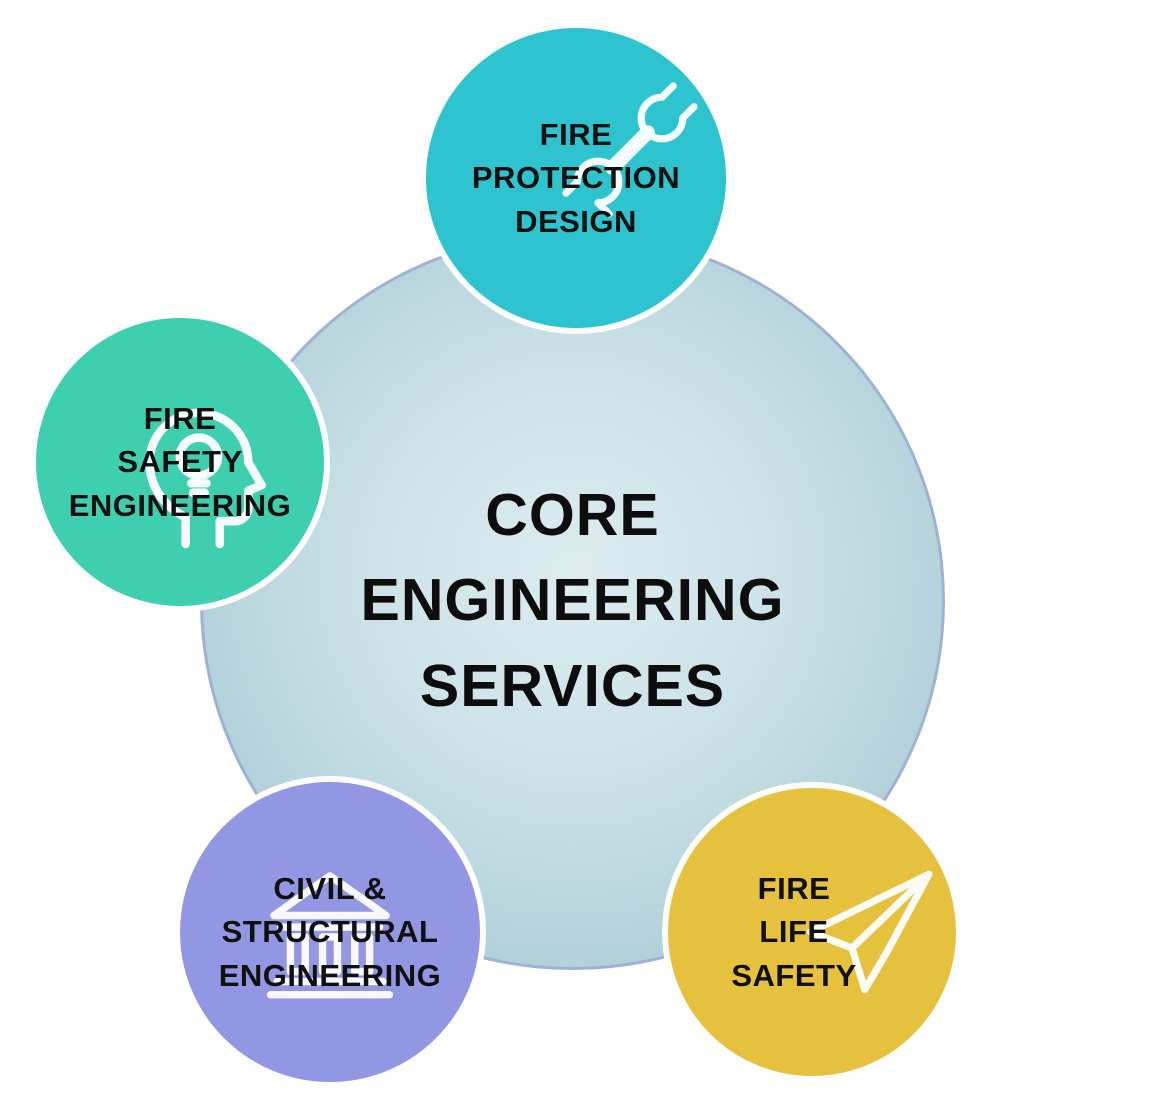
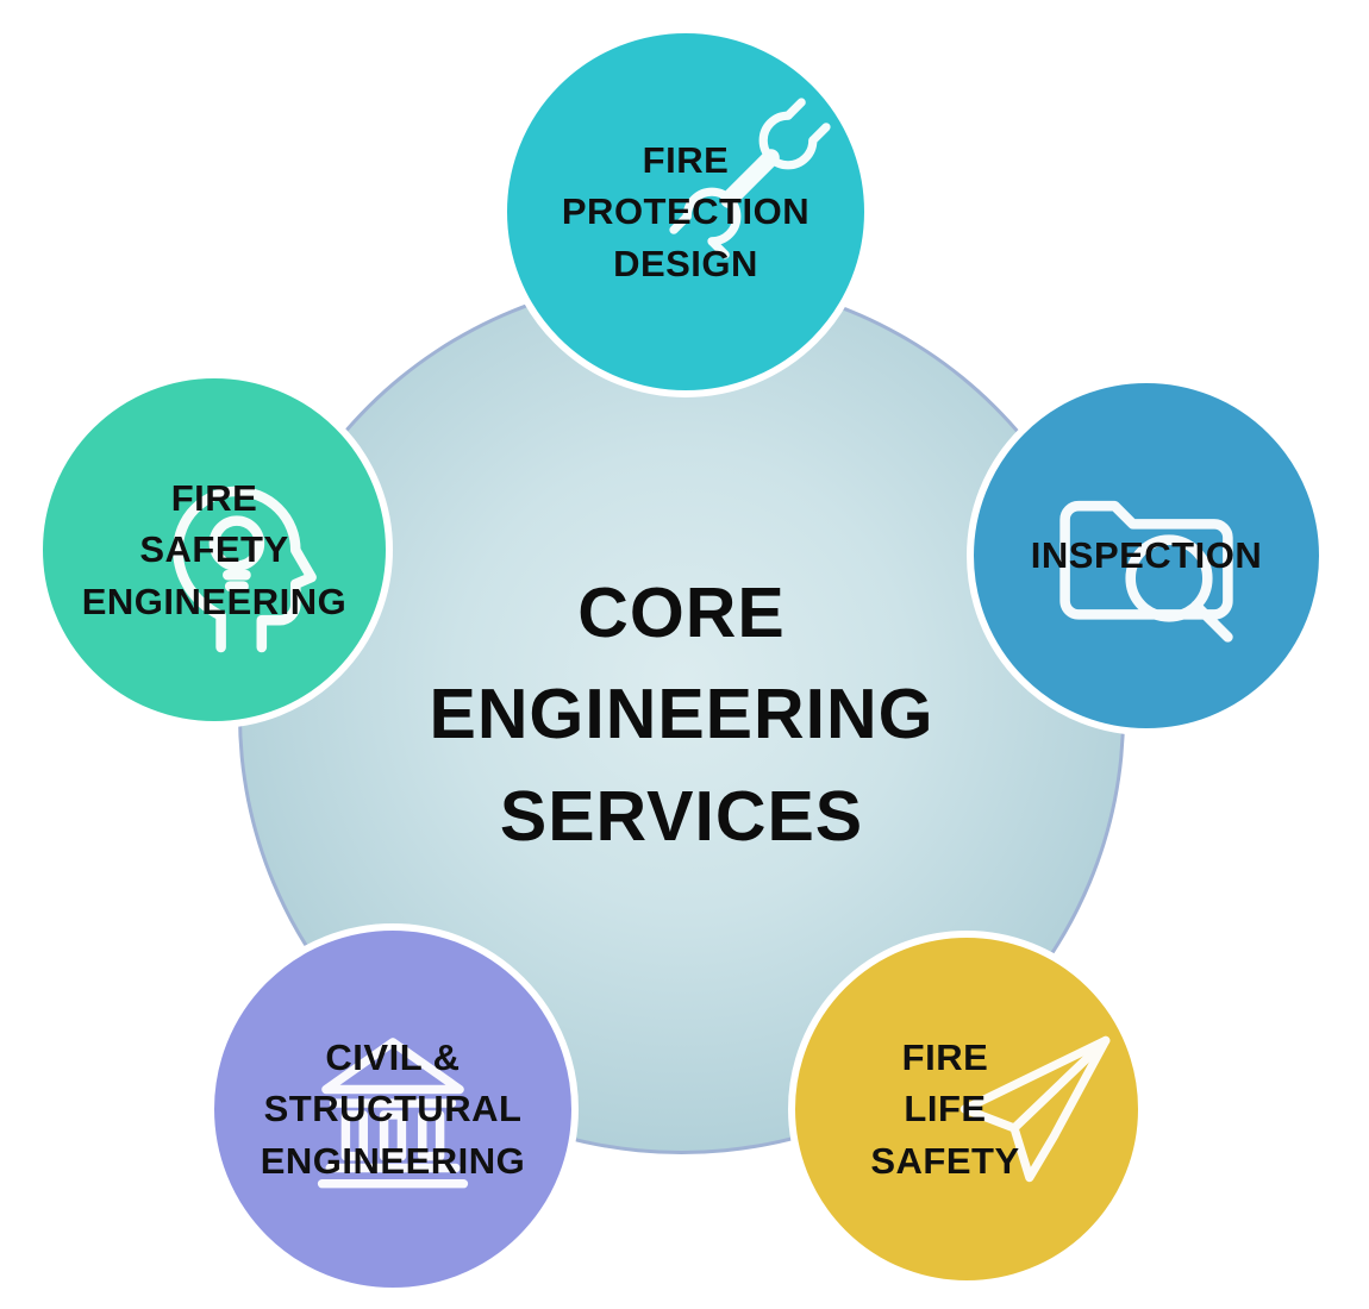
  CORE
  ENGINEERING
  SERVICES
  FIRE
  PROTECTION
  DESIGN
  FIRE
  SAFETY
  ENGINEERING
+ INSPECTION
  CIVIL &
  STRUCTURAL
  ENGINEERING
  FIRE
  LIFE
  SAFETY
